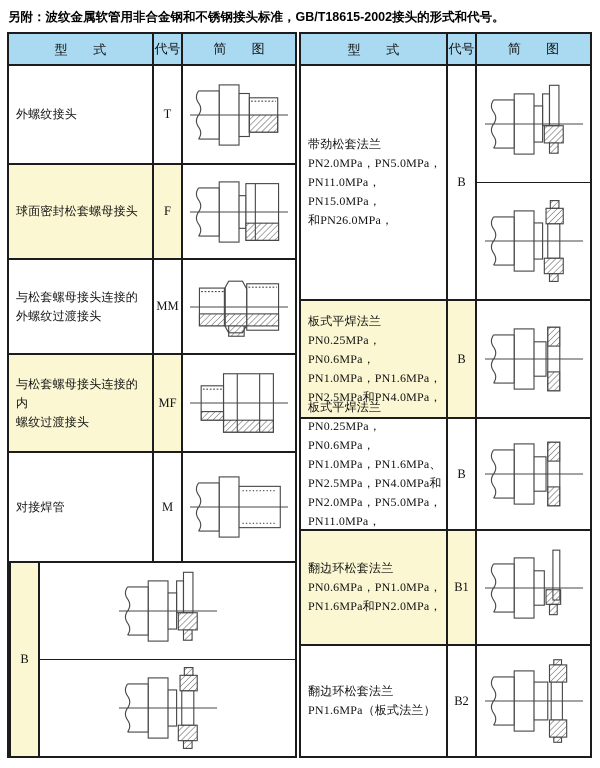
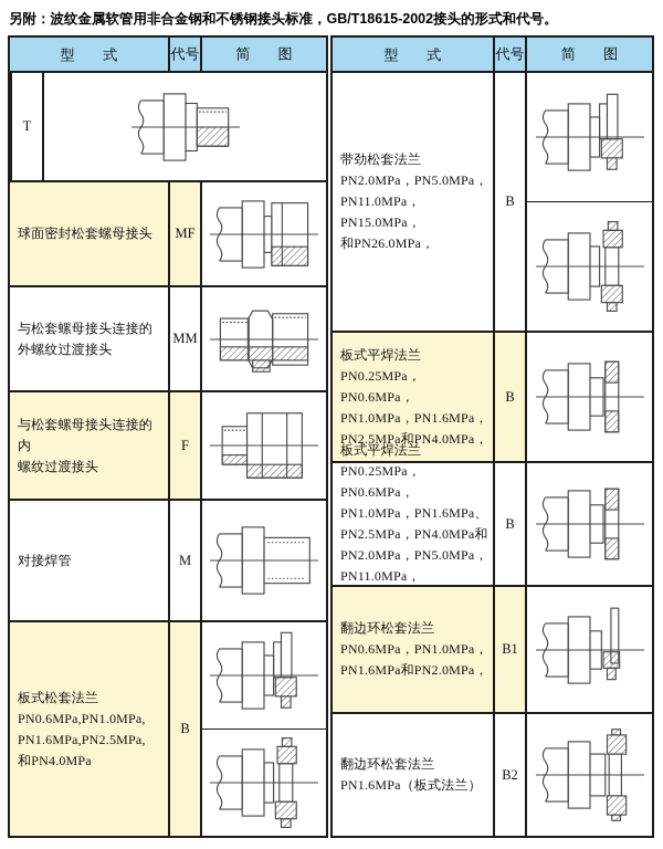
  另附：波纹金属软管用非合金钢和不锈钢接头标准，GB/T18615-2002接头的形式和代号。
  型 式
  代号
  简 图
- 外螺纹接头
  T
  球面密封松套螺母接头
- F
+ MF
  与松套螺母接头连接的
  外螺纹过渡接头
  MM
  与松套螺母接头连接的内
  螺纹过渡接头
- MF
+ F
  对接焊管
  M
+ 板式松套法兰
+ PN0.6MPa,PN1.0MPa,
+ PN1.6MPa,PN2.5MPa,
+ 和PN4.0MPa
  B
  型 式
  代号
  简 图
  带劲松套法兰
  PN2.0MPa，PN5.0MPa，
  PN11.0MPa，PN15.0MPa，
  和PN26.0MPa，
  B
  板式平焊法兰
  PN0.25MPa，PN0.6MPa，
  PN1.0MPa，PN1.6MPa，
  PN2.5MPa和PN4.0MPa，
  B
  板式平焊法兰
  PN0.25MPa，PN0.6MPa，
  PN1.0MPa，PN1.6MPa、
  PN2.5MPa，PN4.0MPa和
  PN2.0MPa，PN5.0MPa，
  B
  翻边环松套法兰
  PN0.6MPa，PN1.0MPa，
  PN1.6MPa和PN2.0MPa，
  B1
  翻边环松套法兰
  PN1.6MPa（板式法兰）
  B2
